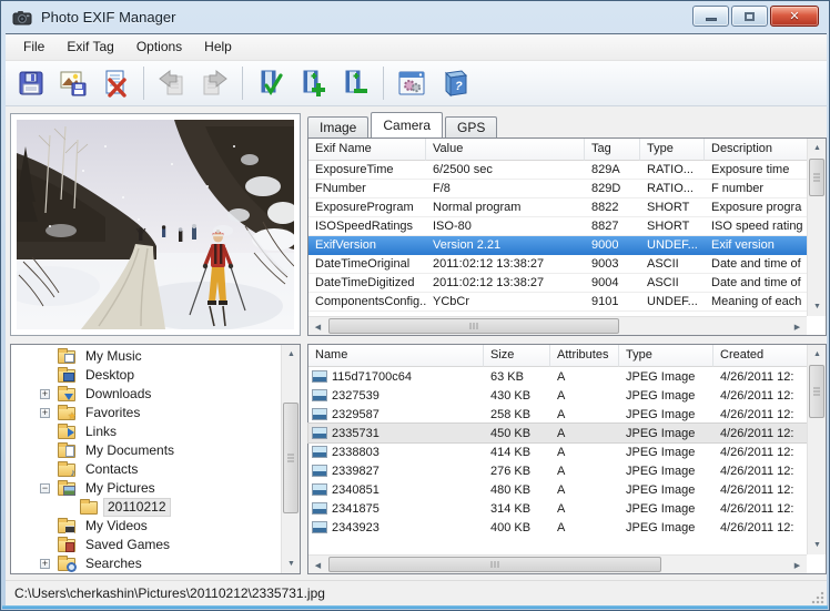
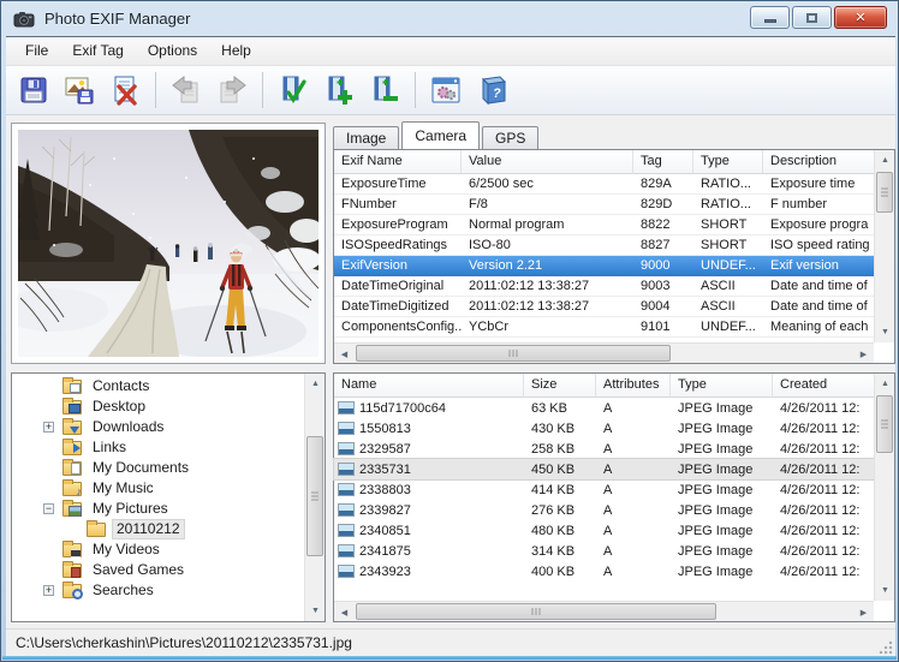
  Photo EXIF Manager
  ✕
  File
  Exif Tag
  Options
  Help
  ?
  Image
  Camera
  GPS
  Exif Name
  Value
  Tag
  Type
  Description
  ExposureTime
  6/2500 sec
  829A
  RATIO...
  Exposure time
  FNumber
  F/8
  829D
  RATIO...
  F number
  ExposureProgram
  Normal program
  8822
  SHORT
  Exposure progra
  ISOSpeedRatings
  ISO-80
  8827
  SHORT
  ISO speed rating
  ExifVersion
  Version 2.21
  9000
  UNDEF...
  Exif version
  DateTimeOriginal
  2011:02:12 13:38:27
  9003
  ASCII
  Date and time of
  DateTimeDigitized
  2011:02:12 13:38:27
  9004
  ASCII
  Date and time of
  ComponentsConfig..
  YCbCr
  9101
  UNDEF...
  Meaning of each
- My Music
+ Contacts
  Desktop
  Downloads
- Favorites
  Links
  My Documents
- Contacts
+ My Music
  My Pictures
  20110212
  My Videos
  Saved Games
  Searches
  Name
  Size
  Attributes
  Type
  Created
  115d71700c64
  63 KB
  A
  JPEG Image
  4/26/2011 12:
- 2327539
+ 1550813
  430 KB
  A
  JPEG Image
  4/26/2011 12:
  2329587
  258 KB
  A
  JPEG Image
  4/26/2011 12:
  2335731
  450 KB
  A
  JPEG Image
  4/26/2011 12:
  2338803
  414 KB
  A
  JPEG Image
  4/26/2011 12:
  2339827
  276 KB
  A
  JPEG Image
  4/26/2011 12:
  2340851
  480 KB
  A
  JPEG Image
  4/26/2011 12:
  2341875
  314 KB
  A
  JPEG Image
  4/26/2011 12:
  2343923
  400 KB
  A
  JPEG Image
  4/26/2011 12:
  C:\Users\cherkashin\Pictures\20110212\2335731.jpg
